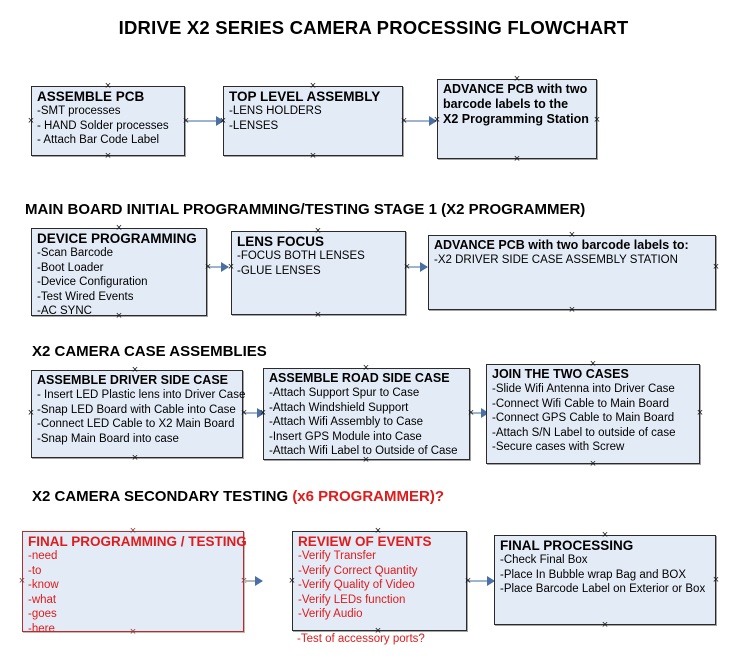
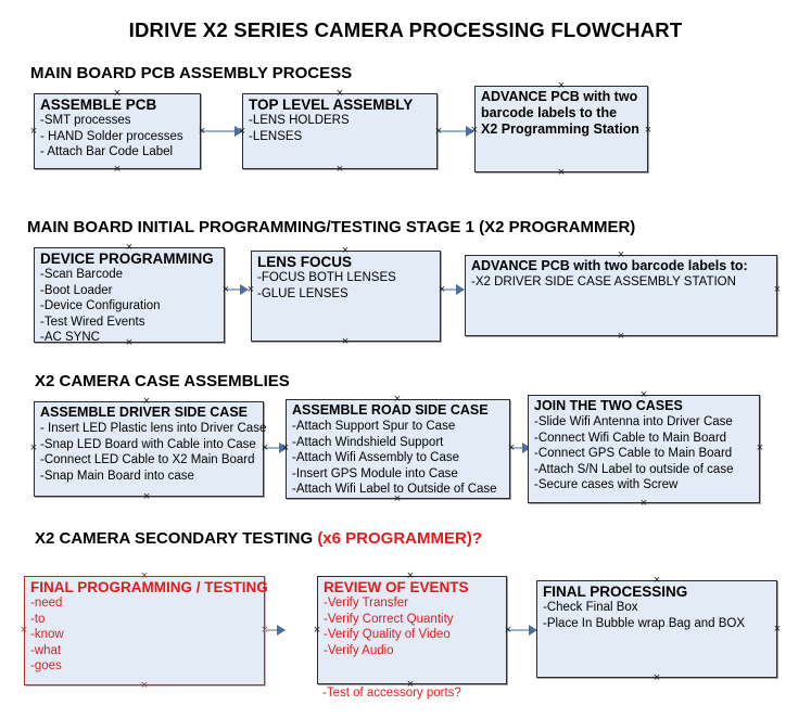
  IDRIVE X2 SERIES CAMERA PROCESSING FLOWCHART
+ MAIN BOARD PCB ASSEMBLY PROCESS
  ASSEMBLE PCB
  -SMT processes
  - HAND Solder processes
  - Attach Bar Code Label
  TOP LEVEL ASSEMBLY
  -LENS HOLDERS
  -LENSES
  ADVANCE PCB with two
  barcode labels to the
  X2 Programming Station
  MAIN BOARD INITIAL PROGRAMMING/TESTING STAGE 1 (X2 PROGRAMMER)
  DEVICE PROGRAMMING
  -Scan Barcode
  -Boot Loader
  -Device Configuration
  -Test Wired Events
  -AC SYNC
  LENS FOCUS
  -FOCUS BOTH LENSES
  -GLUE LENSES
  ADVANCE PCB with two barcode labels to:
  -X2 DRIVER SIDE CASE ASSEMBLY STATION
  X2 CAMERA CASE ASSEMBLIES
  ASSEMBLE DRIVER SIDE CASE
  - Insert LED Plastic lens into Driver Case
  -Snap LED Board with Cable into Case
  -Connect LED Cable to X2 Main Board
  -Snap Main Board into case
  ASSEMBLE ROAD SIDE CASE
  -Attach Support Spur to Case
  -Attach Windshield Support
  -Attach Wifi Assembly to Case
  -Insert GPS Module into Case
  -Attach Wifi Label to Outside of Case
  JOIN THE TWO CASES
  -Slide Wifi Antenna into Driver Case
  -Connect Wifi Cable to Main Board
  -Connect GPS Cable to Main Board
  -Attach S/N Label to outside of case
  -Secure cases with Screw
  X2 CAMERA SECONDARY TESTING (x6 PROGRAMMER)?
  FINAL PROGRAMMING / TESTING
  -need
  -to
  -know
  -what
  -goes
- -here
  REVIEW OF EVENTS
  -Verify Transfer
  -Verify Correct Quantity
  -Verify Quality of Video
- -Verify LEDs function
  -Verify Audio
  -Test of accessory ports?
  FINAL PROCESSING
  -Check Final Box
  -Place In Bubble wrap Bag and BOX
- -Place Barcode Label on Exterior or Box
